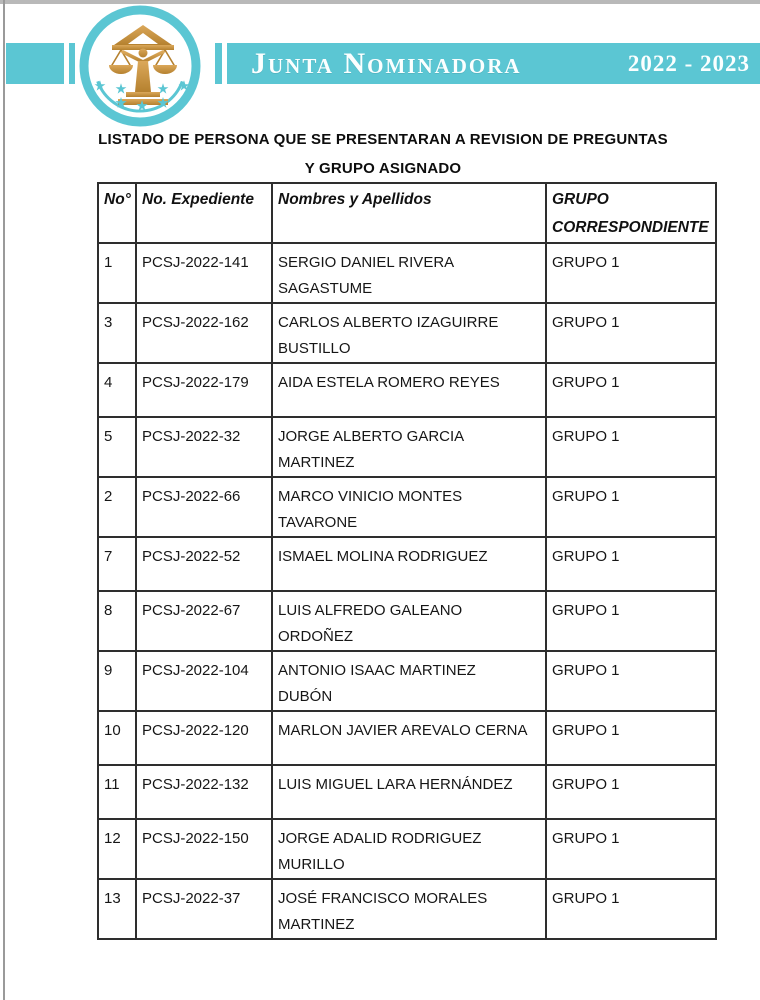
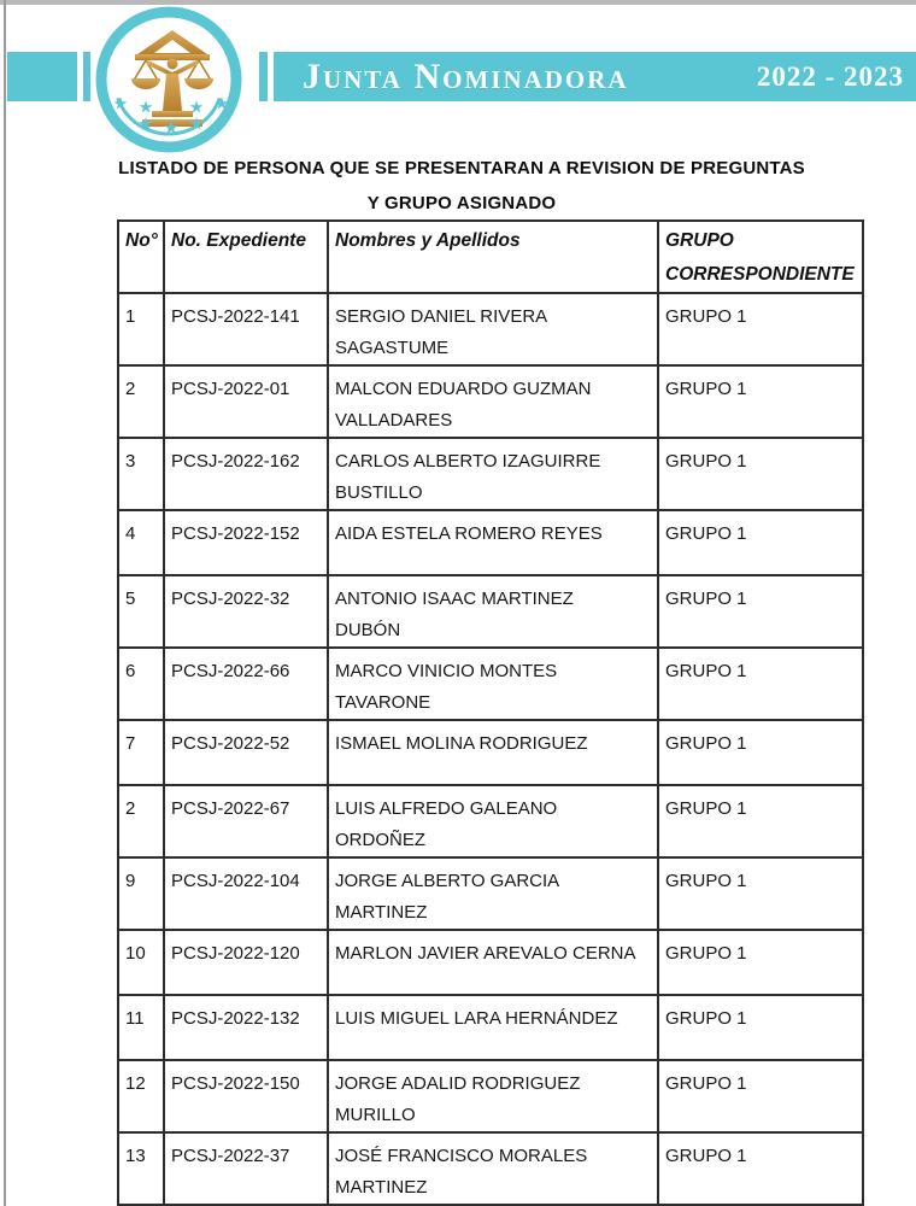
  Junta Nominadora
  2022 - 2023
  LISTADO DE PERSONA QUE SE PRESENTARAN A REVISION DE PREGUNTAS
  Y GRUPO ASIGNADO
  No°	No. Expediente	Nombres y Apellidos	GRUPO CORRESPONDIENTE
  1	PCSJ-2022-141	SERGIO DANIEL RIVERA SAGASTUME	GRUPO 1
+ 2	PCSJ-2022-01	MALCON EDUARDO GUZMAN VALLADARES	GRUPO 1
  3	PCSJ-2022-162	CARLOS ALBERTO IZAGUIRRE BUSTILLO	GRUPO 1
- 4	PCSJ-2022-179	AIDA ESTELA ROMERO REYES	GRUPO 1
+ 4	PCSJ-2022-152	AIDA ESTELA ROMERO REYES	GRUPO 1
- 5	PCSJ-2022-32	JORGE ALBERTO GARCIA MARTINEZ	GRUPO 1
+ 5	PCSJ-2022-32	ANTONIO ISAAC MARTINEZ DUBÓN	GRUPO 1
- 2	PCSJ-2022-66	MARCO VINICIO MONTES TAVARONE	GRUPO 1
+ 6	PCSJ-2022-66	MARCO VINICIO MONTES TAVARONE	GRUPO 1
  7	PCSJ-2022-52	ISMAEL MOLINA RODRIGUEZ	GRUPO 1
- 8	PCSJ-2022-67	LUIS ALFREDO GALEANO ORDOÑEZ	GRUPO 1
+ 2	PCSJ-2022-67	LUIS ALFREDO GALEANO ORDOÑEZ	GRUPO 1
- 9	PCSJ-2022-104	ANTONIO ISAAC MARTINEZ DUBÓN	GRUPO 1
+ 9	PCSJ-2022-104	JORGE ALBERTO GARCIA MARTINEZ	GRUPO 1
  10	PCSJ-2022-120	MARLON JAVIER AREVALO CERNA	GRUPO 1
  11	PCSJ-2022-132	LUIS MIGUEL LARA HERNÁNDEZ	GRUPO 1
  12	PCSJ-2022-150	JORGE ADALID RODRIGUEZ MURILLO	GRUPO 1
  13	PCSJ-2022-37	JOSÉ FRANCISCO MORALES MARTINEZ	GRUPO 1
